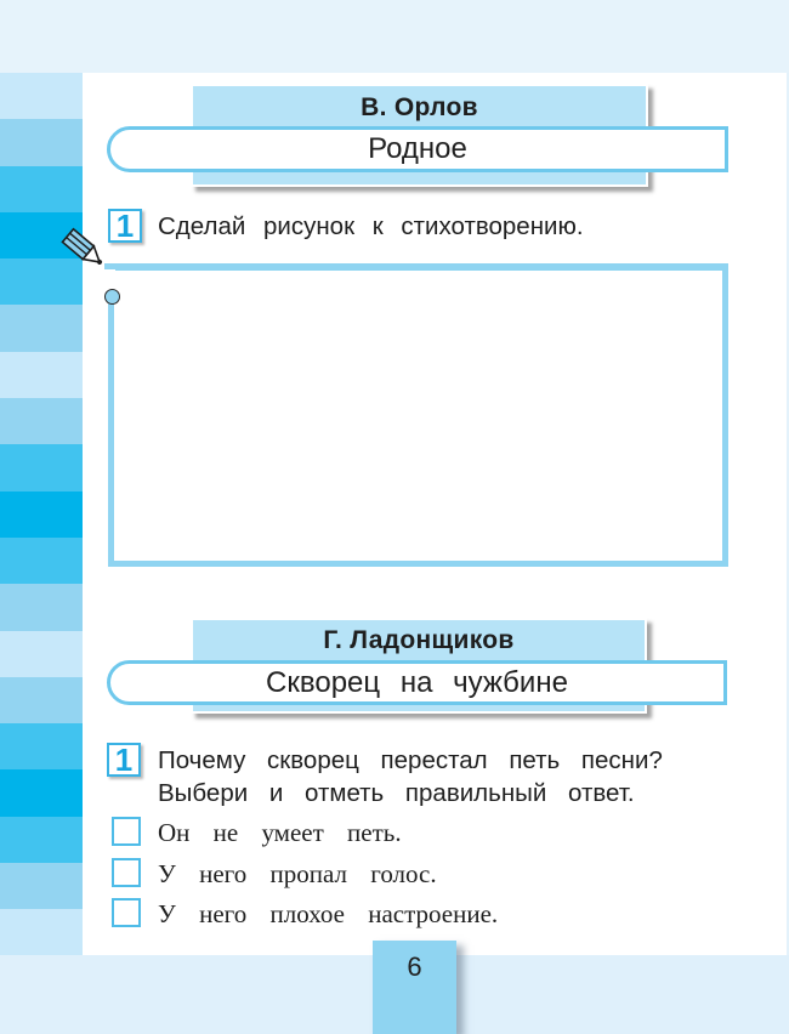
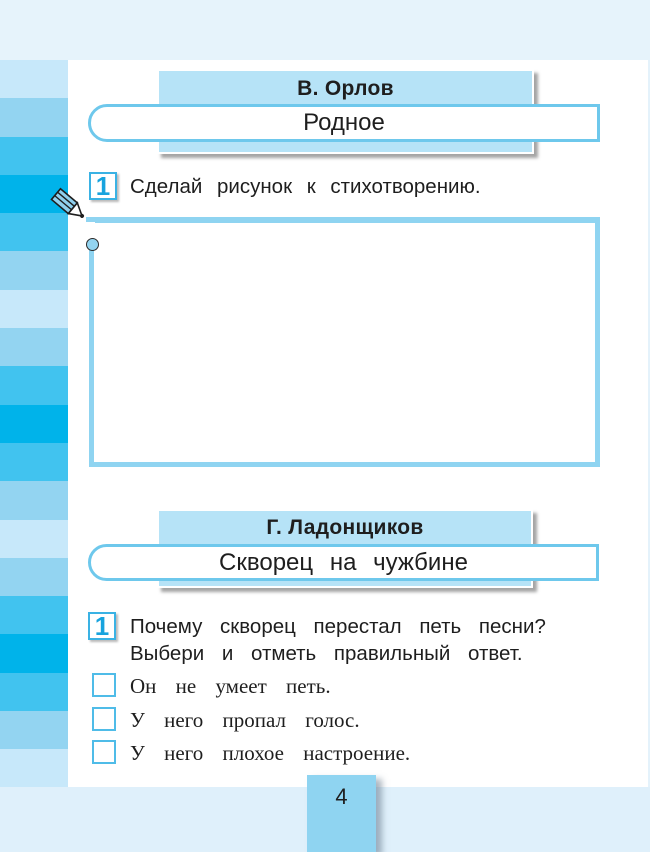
  В. Орлов
  Родное
  1
  Сделай рисунок к стихотворению.
  Г. Ладонщиков
  Скворец на чужбине
  1
  Почему скворец перестал петь песни?
  Выбери и отметь правильный ответ.
  Он не умеет петь.
  У него пропал голос.
  У него плохое настроение.
- 6
+ 4
